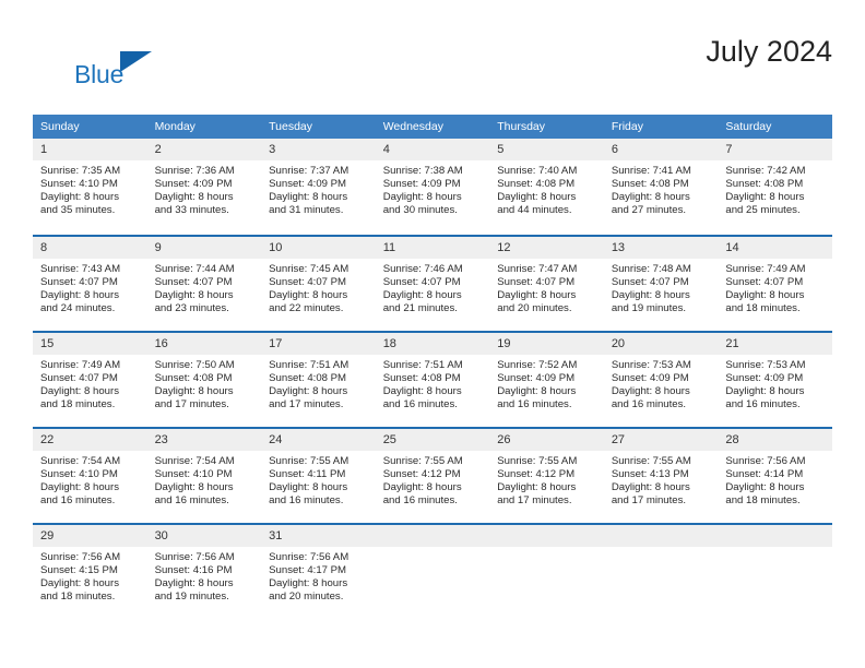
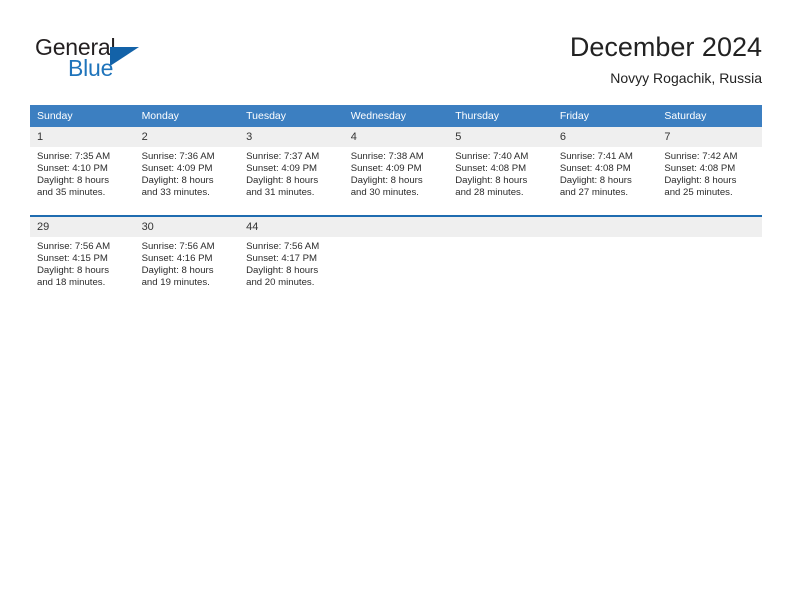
+ General
  Blue
- July 2024
+ December 2024
+ Novyy Rogachik, Russia
  Sunday	Monday	Tuesday	Wednesday	Thursday	Friday	Saturday
- 1Sunrise: 7:35 AMSunset: 4:10 PMDaylight: 8 hoursand 35 minutes.	2Sunrise: 7:36 AMSunset: 4:09 PMDaylight: 8 hoursand 33 minutes.	3Sunrise: 7:37 AMSunset: 4:09 PMDaylight: 8 hoursand 31 minutes.	4Sunrise: 7:38 AMSunset: 4:09 PMDaylight: 8 hoursand 30 minutes.	5Sunrise: 7:40 AMSunset: 4:08 PMDaylight: 8 hoursand 44 minutes.	6Sunrise: 7:41 AMSunset: 4:08 PMDaylight: 8 hoursand 27 minutes.	7Sunrise: 7:42 AMSunset: 4:08 PMDaylight: 8 hoursand 25 minutes.
+ 1Sunrise: 7:35 AMSunset: 4:10 PMDaylight: 8 hoursand 35 minutes.	2Sunrise: 7:36 AMSunset: 4:09 PMDaylight: 8 hoursand 33 minutes.	3Sunrise: 7:37 AMSunset: 4:09 PMDaylight: 8 hoursand 31 minutes.	4Sunrise: 7:38 AMSunset: 4:09 PMDaylight: 8 hoursand 30 minutes.	5Sunrise: 7:40 AMSunset: 4:08 PMDaylight: 8 hoursand 28 minutes.	6Sunrise: 7:41 AMSunset: 4:08 PMDaylight: 8 hoursand 27 minutes.	7Sunrise: 7:42 AMSunset: 4:08 PMDaylight: 8 hoursand 25 minutes.
- 8Sunrise: 7:43 AMSunset: 4:07 PMDaylight: 8 hoursand 24 minutes.	9Sunrise: 7:44 AMSunset: 4:07 PMDaylight: 8 hoursand 23 minutes.	10Sunrise: 7:45 AMSunset: 4:07 PMDaylight: 8 hoursand 22 minutes.	11Sunrise: 7:46 AMSunset: 4:07 PMDaylight: 8 hoursand 21 minutes.	12Sunrise: 7:47 AMSunset: 4:07 PMDaylight: 8 hoursand 20 minutes.	13Sunrise: 7:48 AMSunset: 4:07 PMDaylight: 8 hoursand 19 minutes.	14Sunrise: 7:49 AMSunset: 4:07 PMDaylight: 8 hoursand 18 minutes.
- 15Sunrise: 7:49 AMSunset: 4:07 PMDaylight: 8 hoursand 18 minutes.	16Sunrise: 7:50 AMSunset: 4:08 PMDaylight: 8 hoursand 17 minutes.	17Sunrise: 7:51 AMSunset: 4:08 PMDaylight: 8 hoursand 17 minutes.	18Sunrise: 7:51 AMSunset: 4:08 PMDaylight: 8 hoursand 16 minutes.	19Sunrise: 7:52 AMSunset: 4:09 PMDaylight: 8 hoursand 16 minutes.	20Sunrise: 7:53 AMSunset: 4:09 PMDaylight: 8 hoursand 16 minutes.	21Sunrise: 7:53 AMSunset: 4:09 PMDaylight: 8 hoursand 16 minutes.
- 22Sunrise: 7:54 AMSunset: 4:10 PMDaylight: 8 hoursand 16 minutes.	23Sunrise: 7:54 AMSunset: 4:10 PMDaylight: 8 hoursand 16 minutes.	24Sunrise: 7:55 AMSunset: 4:11 PMDaylight: 8 hoursand 16 minutes.	25Sunrise: 7:55 AMSunset: 4:12 PMDaylight: 8 hoursand 16 minutes.	26Sunrise: 7:55 AMSunset: 4:12 PMDaylight: 8 hoursand 17 minutes.	27Sunrise: 7:55 AMSunset: 4:13 PMDaylight: 8 hoursand 17 minutes.	28Sunrise: 7:56 AMSunset: 4:14 PMDaylight: 8 hoursand 18 minutes.
- 29Sunrise: 7:56 AMSunset: 4:15 PMDaylight: 8 hoursand 18 minutes.	30Sunrise: 7:56 AMSunset: 4:16 PMDaylight: 8 hoursand 19 minutes.	31Sunrise: 7:56 AMSunset: 4:17 PMDaylight: 8 hoursand 20 minutes.
+ 29Sunrise: 7:56 AMSunset: 4:15 PMDaylight: 8 hoursand 18 minutes.	30Sunrise: 7:56 AMSunset: 4:16 PMDaylight: 8 hoursand 19 minutes.	44Sunrise: 7:56 AMSunset: 4:17 PMDaylight: 8 hoursand 20 minutes.
